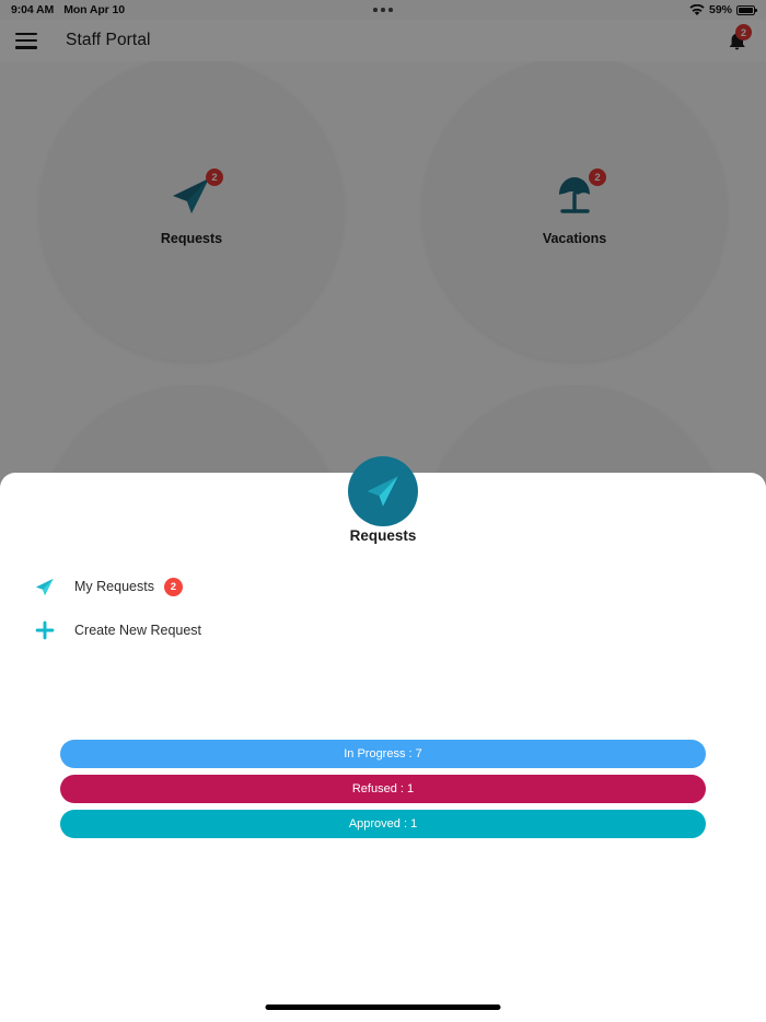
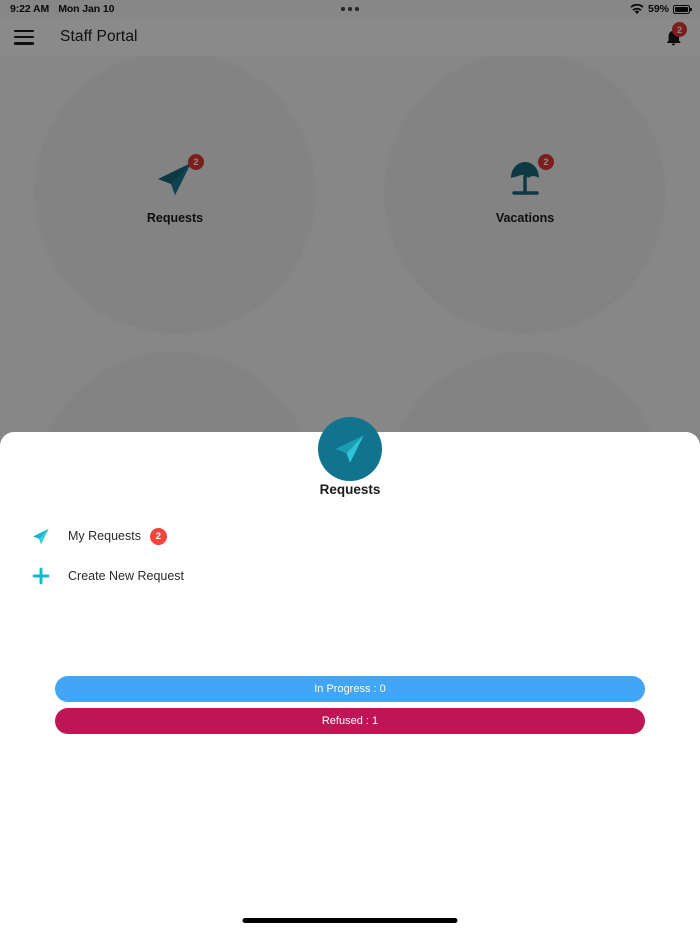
  2
  Requests
  2
  Vacations
  Staff Portal
  2
- 9:04 AM
+ 9:22 AM
- Mon Apr 10
+ Mon Jan 10
  59%
  Requests
  My Requests
  2
  Create New Request
- In Progress : 7
+ In Progress : 0
  Refused : 1
- Approved : 1
